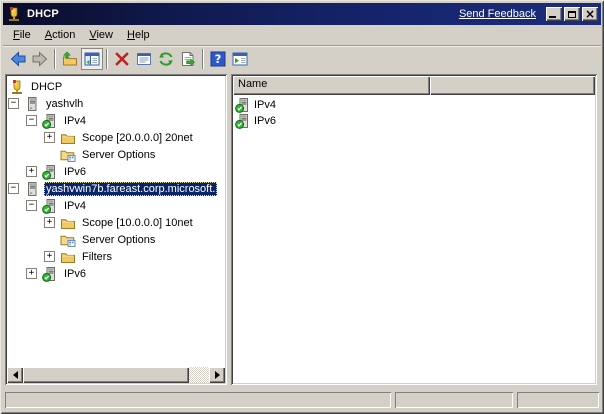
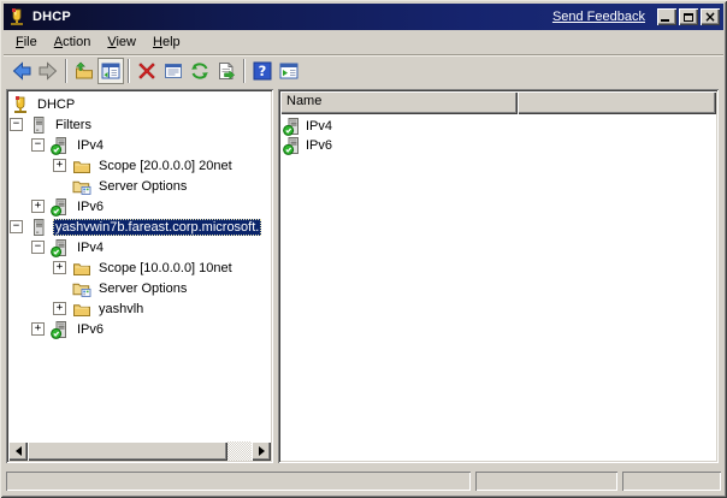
  DHCP
  Send Feedback
  ×
  File
  Action
  View
  Help
  DHCP
  −
- yashvlh
+ Filters
  −
  IPv4
  +
  Scope [20.0.0.0] 20net
  Server Options
  +
  IPv6
  −
  yashvwin7b.fareast.corp.microsoft.
  −
  IPv4
  +
  Scope [10.0.0.0] 10net
  Server Options
  +
- Filters
+ yashvlh
  +
  IPv6
  Name
  IPv4
  IPv6
